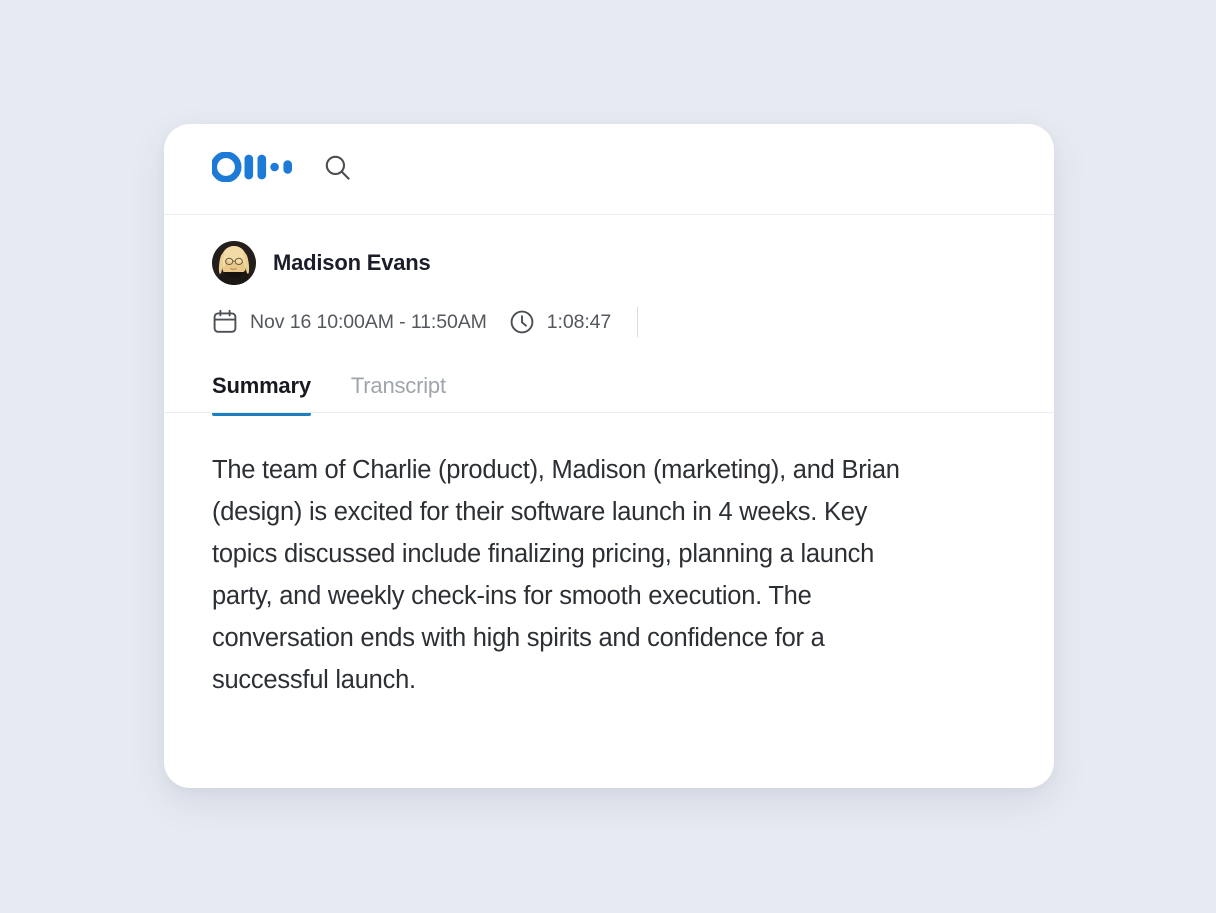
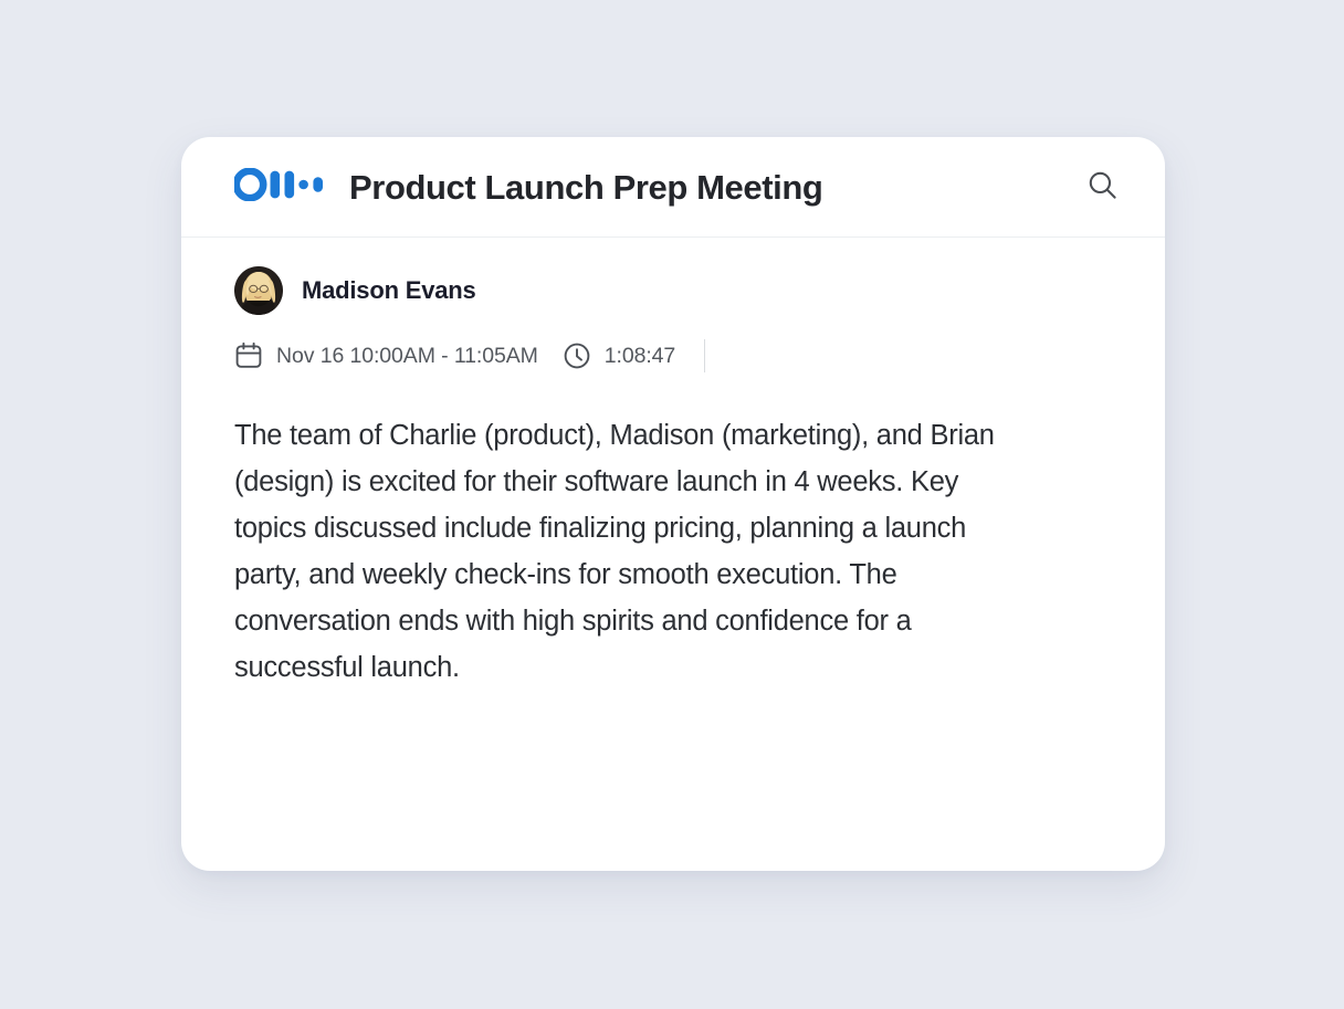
+ Product Launch Prep Meeting
  Madison Evans
- Nov 16 10:00AM - 11:50AM
+ Nov 16 10:00AM - 11:05AM
  1:08:47
- Summary
- Transcript
  The team of Charlie (product), Madison (marketing), and Brian (design) is excited for their software launch in 4 weeks. Key topics discussed include finalizing pricing, planning a launch party, and weekly check-ins for smooth execution. The conversation ends with high spirits and confidence for a successful launch.
